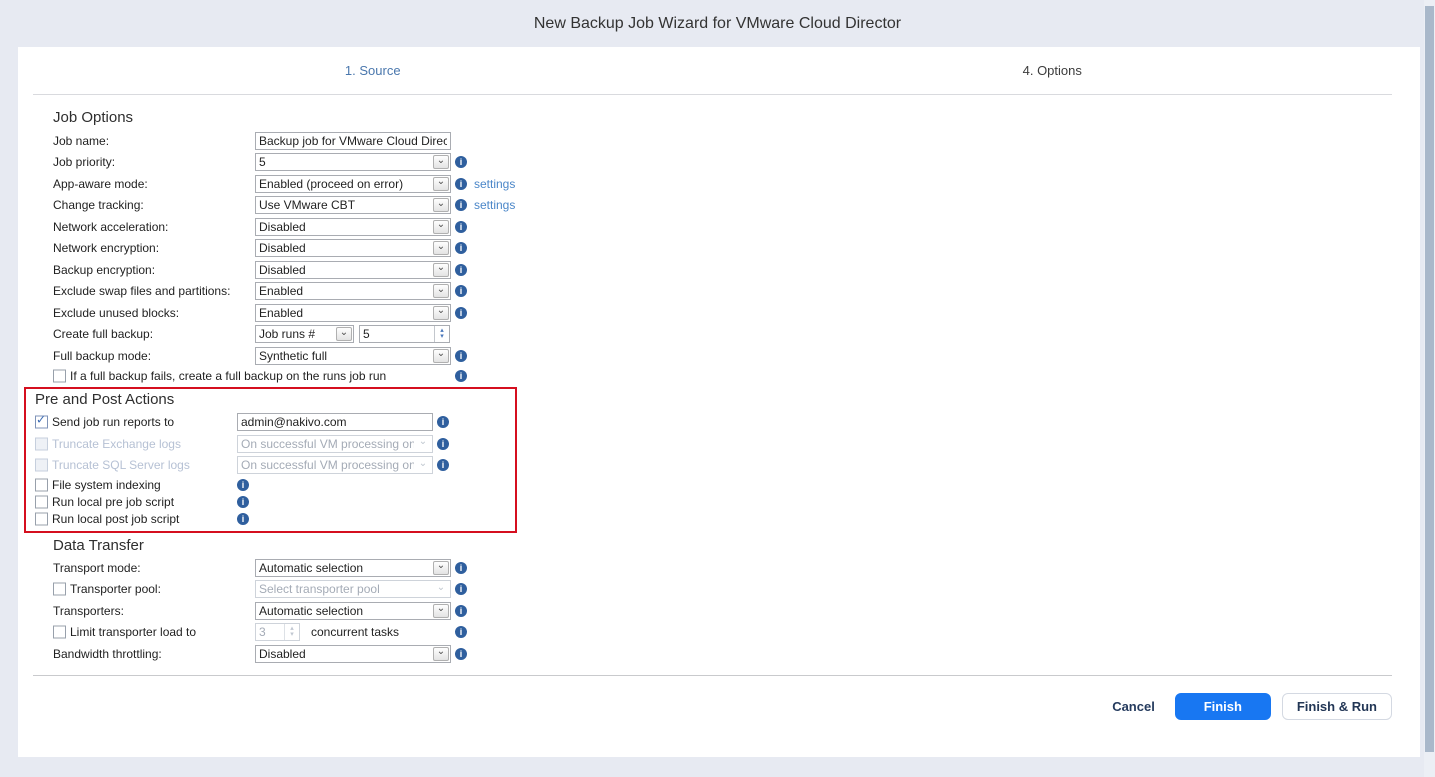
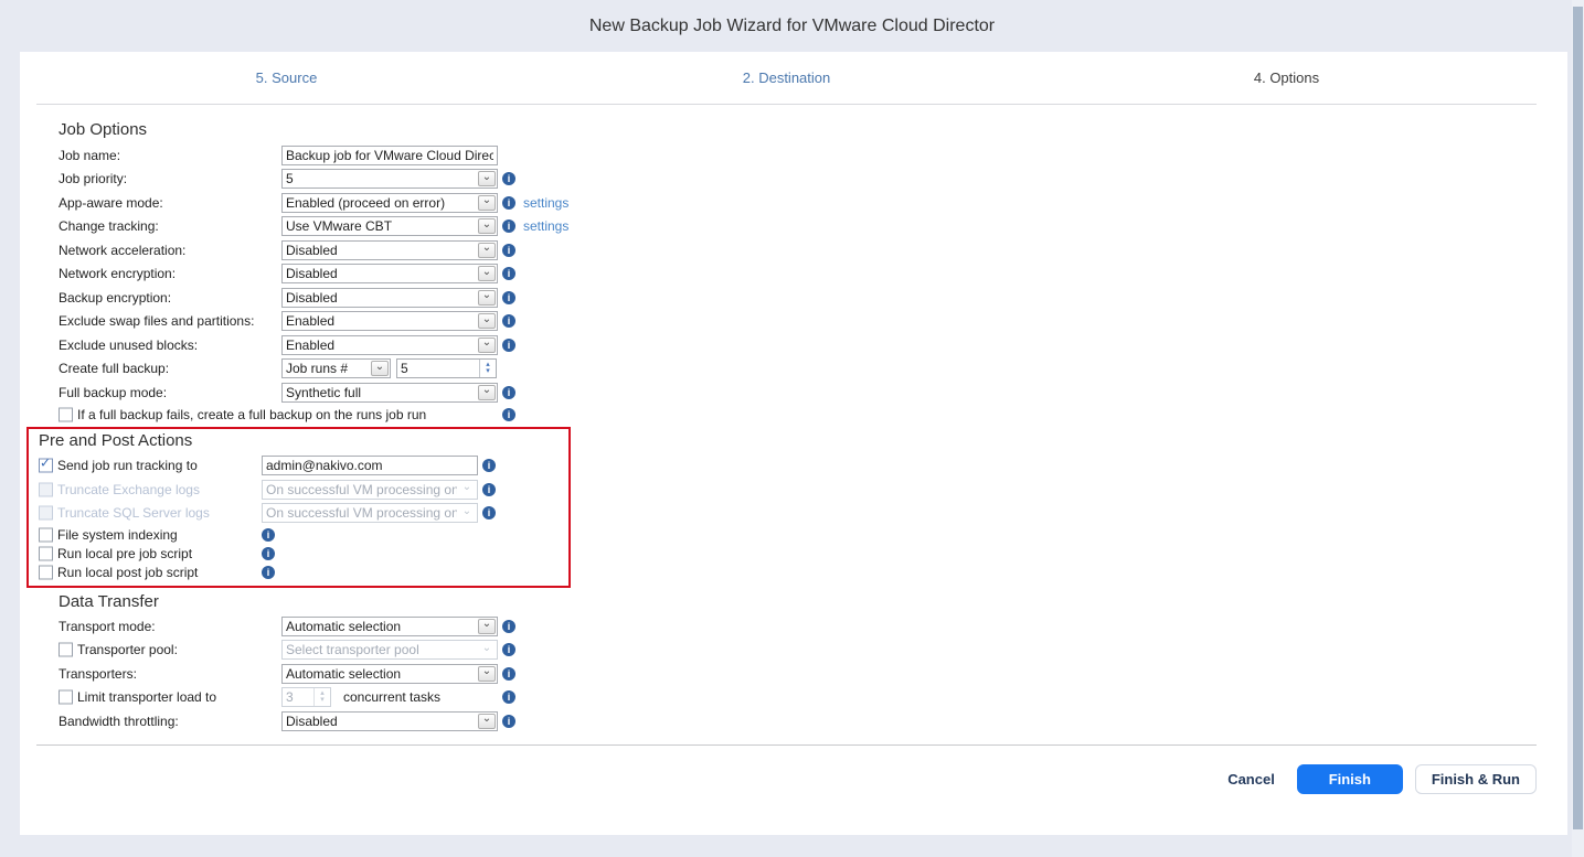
  New Backup Job Wizard for VMware Cloud Director
- 1. Source
+ 5. Source
+ 2. Destination
  4. Options
  Job Options
  Job name:
  Backup job for VMware Cloud Direc
  Job priority:
  5
  ⌄
  i
  App-aware mode:
  Enabled (proceed on error)
  ⌄
  i
  settings
  Change tracking:
  Use VMware CBT
  ⌄
  i
  settings
  Network acceleration:
  Disabled
  ⌄
  i
  Network encryption:
  Disabled
  ⌄
  i
  Backup encryption:
  Disabled
  ⌄
  i
  Exclude swap files and partitions:
  Enabled
  ⌄
  i
  Exclude unused blocks:
  Enabled
  ⌄
  i
  Create full backup:
  Job runs #
  ⌄
  5
  Full backup mode:
  Synthetic full
  ⌄
  i
  If a full backup fails, create a full backup on the runs job run
  i
  Pre and Post Actions
  ✓
- Send job run reports to
+ Send job run tracking to
  admin@nakivo.com
  i
  Truncate Exchange logs
  On successful VM processing on
  ⌄
  i
  Truncate SQL Server logs
  On successful VM processing on
  ⌄
  i
  File system indexing
  i
  Run local pre job script
  i
  Run local post job script
  i
  Data Transfer
  Transport mode:
  Automatic selection
  ⌄
  i
  Transporter pool:
  Select transporter pool
  ⌄
  i
  Transporters:
  Automatic selection
  ⌄
  i
  Limit transporter load to
  3
  concurrent tasks
  i
  Bandwidth throttling:
  Disabled
  ⌄
  i
  Cancel
  Finish
  Finish & Run
